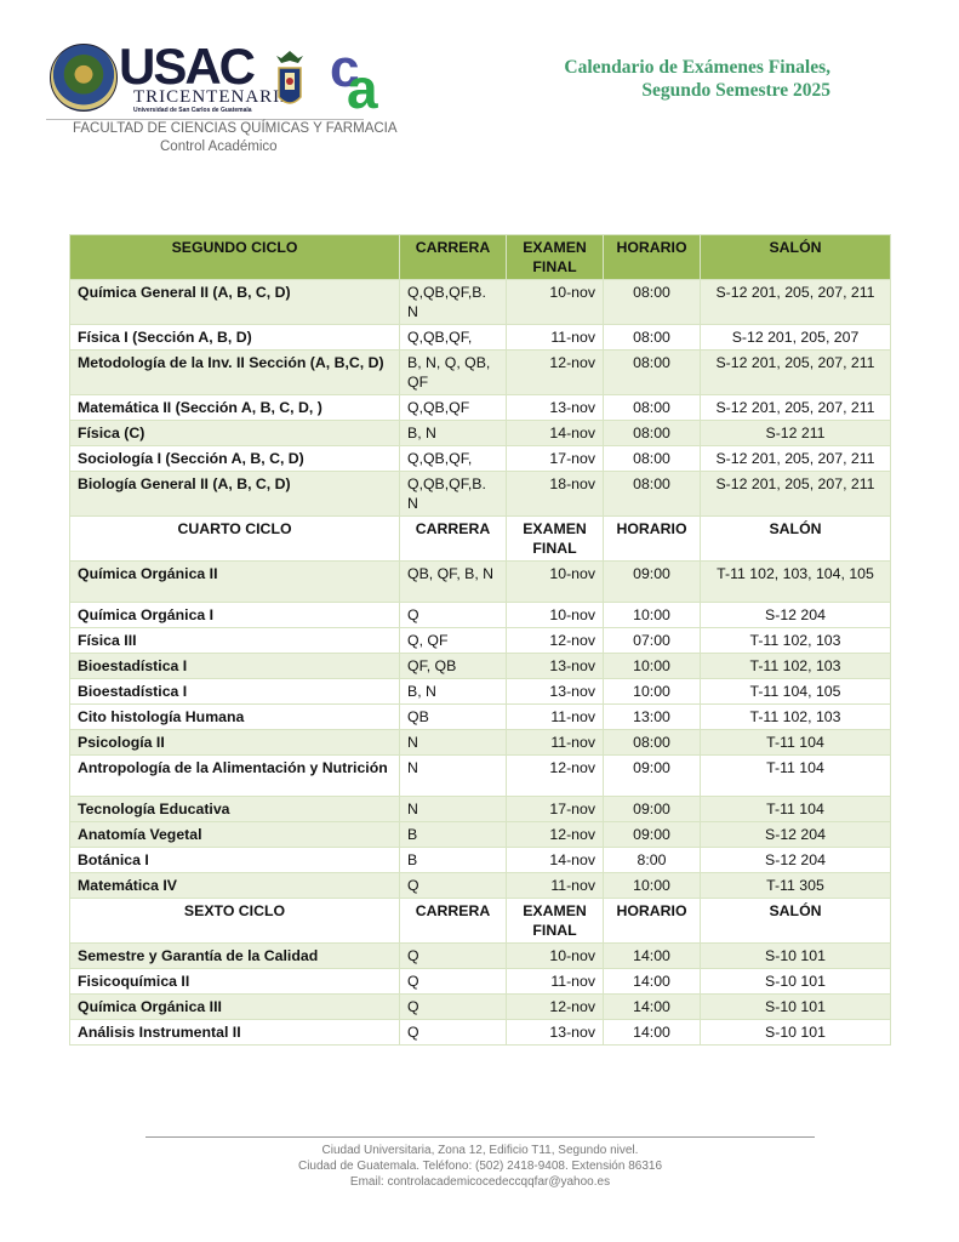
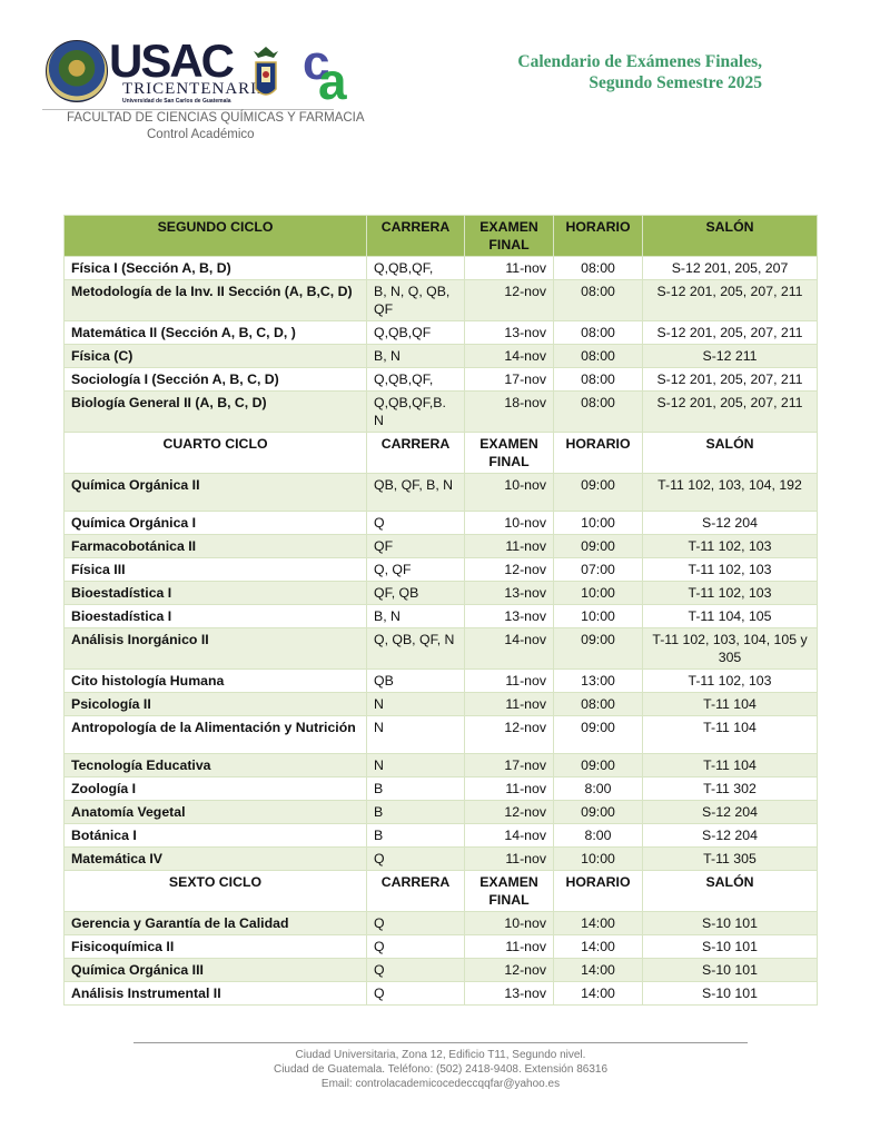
  USAC
  TRICENTENARI
  c
  a
  FACULTAD DE CIENCIAS QUÍMICAS Y FARMACIA
  Control Académico
  Calendario de Exámenes Finales,
  Segundo Semestre 2025
  SEGUNDO CICLO	CARRERA	EXAMEN FINAL	HORARIO	SALÓN
- Química General II (A, B, C, D)	Q,QB,QF,B. N	10-nov	08:00	S-12 201, 205, 207, 211
  Física I (Sección A, B, D)	Q,QB,QF,	11-nov	08:00	S-12 201, 205, 207
  Metodología de la Inv. II Sección (A, B,C, D)	B, N, Q, QB, QF	12-nov	08:00	S-12 201, 205, 207, 211
  Matemática II (Sección A, B, C, D, )	Q,QB,QF	13-nov	08:00	S-12 201, 205, 207, 211
  Física (C)	B, N	14-nov	08:00	S-12 211
  Sociología I (Sección A, B, C, D)	Q,QB,QF,	17-nov	08:00	S-12 201, 205, 207, 211
  Biología General II (A, B, C, D)	Q,QB,QF,B. N	18-nov	08:00	S-12 201, 205, 207, 211
  CUARTO CICLO	CARRERA	EXAMEN FINAL	HORARIO	SALÓN
- Química Orgánica II	QB, QF, B, N	10-nov	09:00	T-11 102, 103, 104, 105
+ Química Orgánica II	QB, QF, B, N	10-nov	09:00	T-11 102, 103, 104, 192
  Química Orgánica I	Q	10-nov	10:00	S-12 204
+ Farmacobotánica II	QF	11-nov	09:00	T-11 102, 103
  Física III	Q, QF	12-nov	07:00	T-11 102, 103
  Bioestadística I	QF, QB	13-nov	10:00	T-11 102, 103
  Bioestadística I	B, N	13-nov	10:00	T-11 104, 105
+ Análisis Inorgánico II	Q, QB, QF, N	14-nov	09:00	T-11 102, 103, 104, 105 y 305
  Cito histología Humana	QB	11-nov	13:00	T-11 102, 103
  Psicología II	N	11-nov	08:00	T-11 104
  Antropología de la Alimentación y Nutrición	N	12-nov	09:00	T-11 104
  Tecnología Educativa	N	17-nov	09:00	T-11 104
+ Zoología I	B	11-nov	8:00	T-11 302
  Anatomía Vegetal	B	12-nov	09:00	S-12 204
  Botánica I	B	14-nov	8:00	S-12 204
  Matemática IV	Q	11-nov	10:00	T-11 305
  SEXTO CICLO	CARRERA	EXAMEN FINAL	HORARIO	SALÓN
- Semestre y Garantía de la Calidad	Q	10-nov	14:00	S-10 101
+ Gerencia y Garantía de la Calidad	Q	10-nov	14:00	S-10 101
  Fisicoquímica II	Q	11-nov	14:00	S-10 101
  Química Orgánica III	Q	12-nov	14:00	S-10 101
  Análisis Instrumental II	Q	13-nov	14:00	S-10 101
  Ciudad Universitaria, Zona 12, Edificio T11, Segundo nivel.
  Ciudad de Guatemala. Teléfono: (502) 2418-9408. Extensión 86316
  Email: controlacademicocedeccqqfar@yahoo.es
